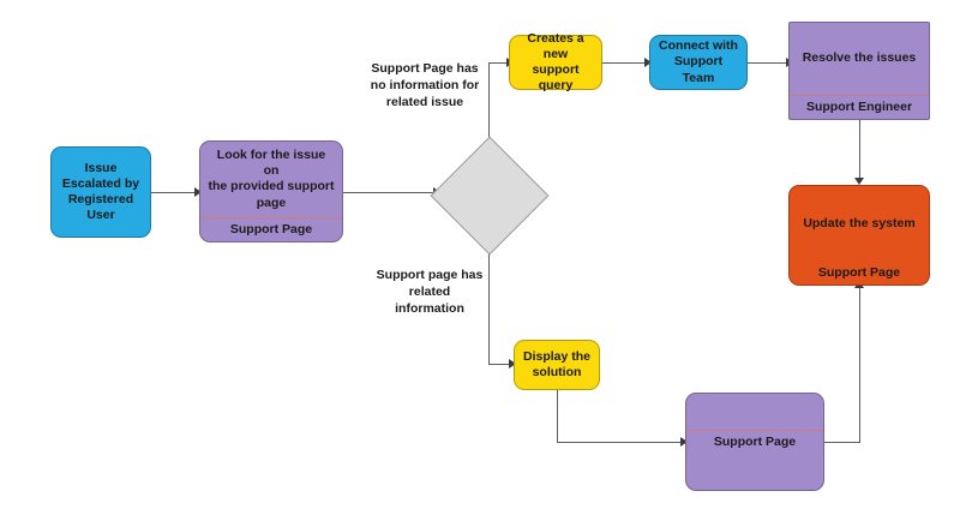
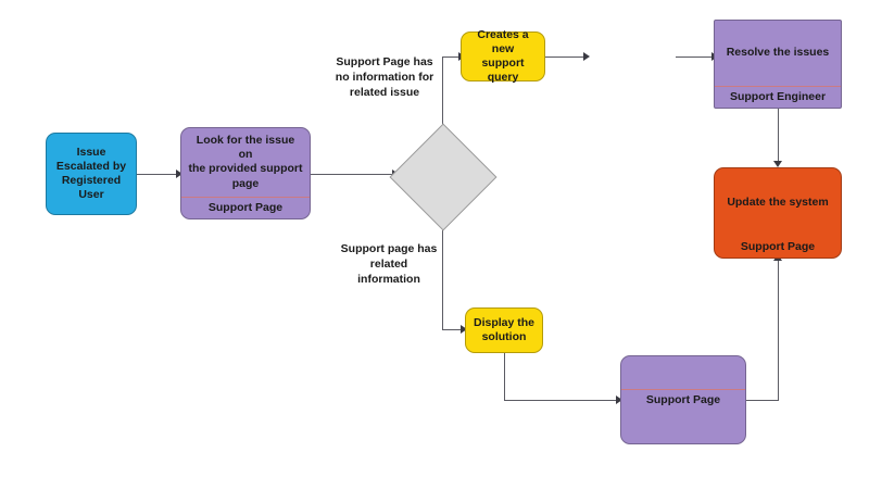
  Issue
  Escalated by
  Registered
  User
  Look for the issue on
  the provided support
  page
  Support Page
  Creates a new
  support query
- Connect with
- Support Team
  Resolve the issues
  Support Engineer
  Update the system
  Support Page
  Display the
  solution
  Support Page
  Support Page has
  no information for
  related issue
  Support page has
  related
  information
